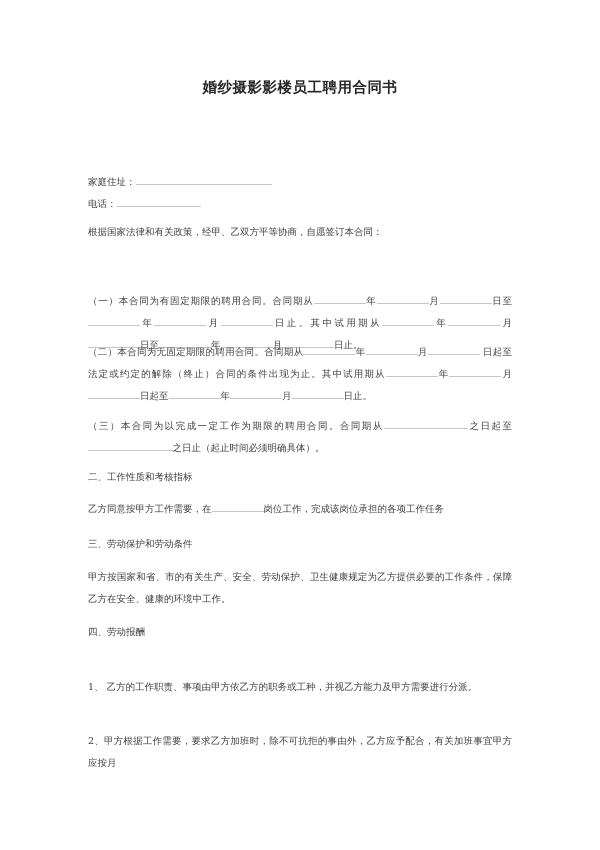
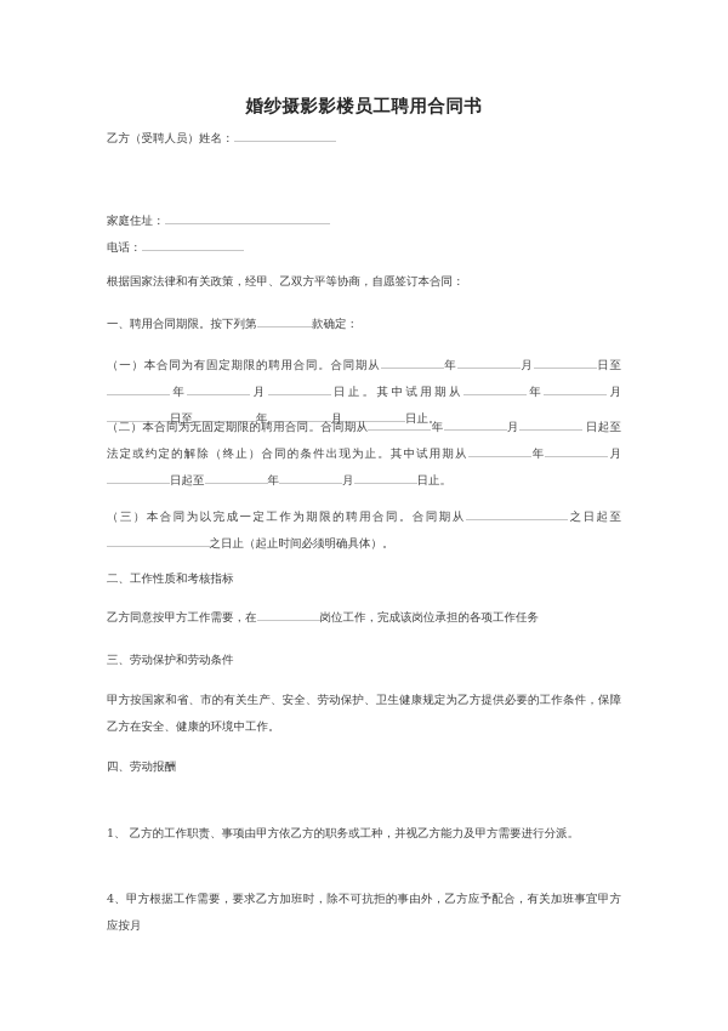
  婚纱摄影影楼员工聘用合同书
+ 乙方（受聘人员）姓名：
  家庭住址：
  电话：
  根据国家法律和有关政策，经甲、乙双方平等协商，自愿签订本合同：
+ 一、聘用合同期限。按下列第 款确定：
  （一）本合同为有固定期限的聘用合同。合同期从 年 月 日至年 月 日止。其中试用期从 年 月日至 年 月 日止。
  （二）本合同为无固定期限的聘用合同。合同期从 年 月 日起至法定或约定的解除（终止）合同的条件出现为止。其中试用期从 年 月日起至 年 月 日止。
  （三）本合同为以完成一定工作为期限的聘用合同。合同期从 之日起至之日止（起止时间必须明确具体）。
  二、工作性质和考核指标
  乙方同意按甲方工作需要，在 岗位工作，完成该岗位承担的各项工作任务
  三、劳动保护和劳动条件
  甲方按国家和省、市的有关生产、安全、劳动保护、卫生健康规定为乙方提供必要的工作条件，保障乙方在安全、健康的环境中工作。
  四、劳动报酬
  1、 乙方的工作职责、事项由甲方依乙方的职务或工种，并视乙方能力及甲方需要进行分派。
- 2、甲方根据工作需要，要求乙方加班时，除不可抗拒的事由外，乙方应予配合，有关加班事宜甲方应按月
+ 4、甲方根据工作需要，要求乙方加班时，除不可抗拒的事由外，乙方应予配合，有关加班事宜甲方应按月
